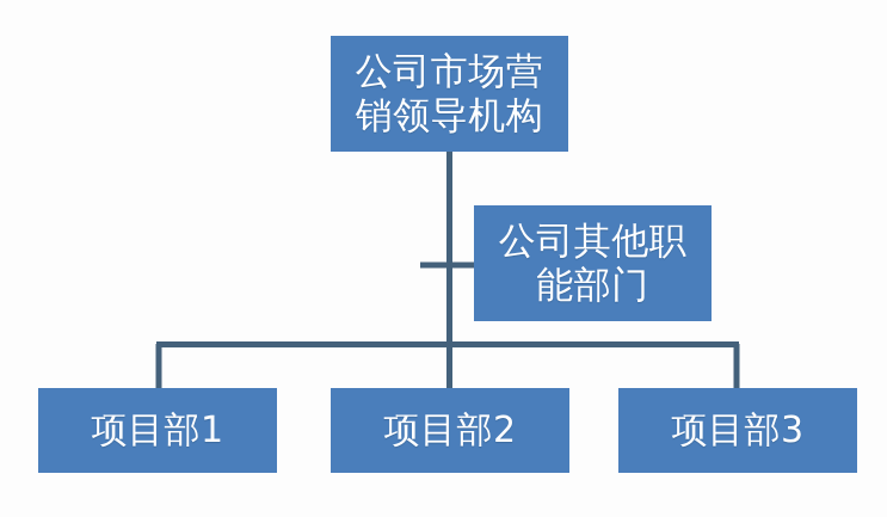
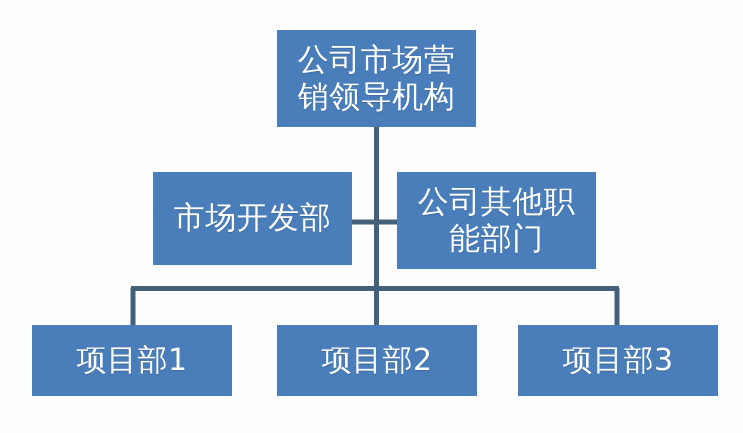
  公司市场营
  销领导机构
+ 市场开发部
  公司其他职
  能部门
  项目部1
  项目部2
  项目部3
